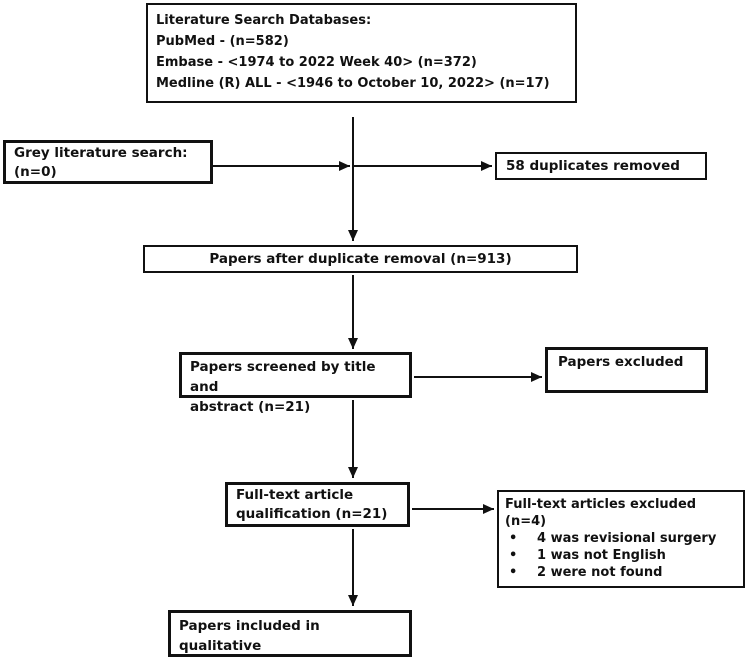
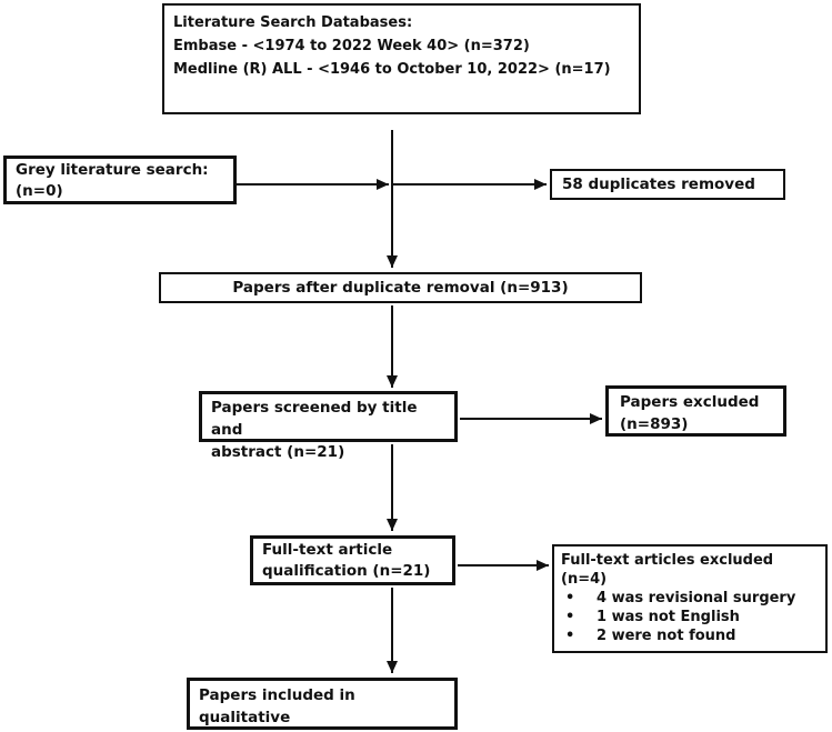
  Literature Search Databases:
- PubMed - (n=582)
  Embase - <1974 to 2022 Week 40> (n=372)
  Medline (R) ALL - <1946 to October 10, 2022> (n=17)
  Grey literature search:
  (n=0)
  58 duplicates removed
  Papers after duplicate removal (n=913)
  Papers screened by title and
  abstract (n=21)
  Papers excluded
+ (n=893)
  Full-text article
  qualification (n=21)
  Full-text articles excluded
  (n=4)
  •
  4 was revisional surgery
  •
  1 was not English
  •
  2 were not found
  Papers included in qualitative
